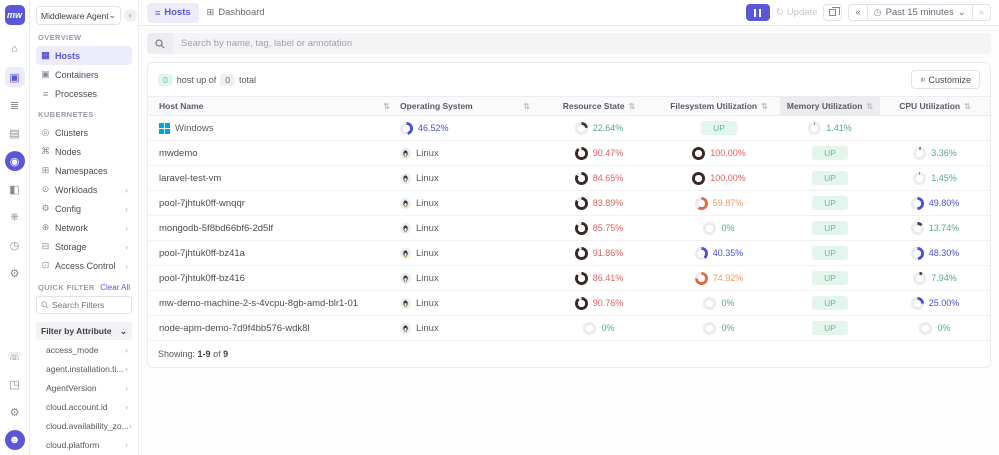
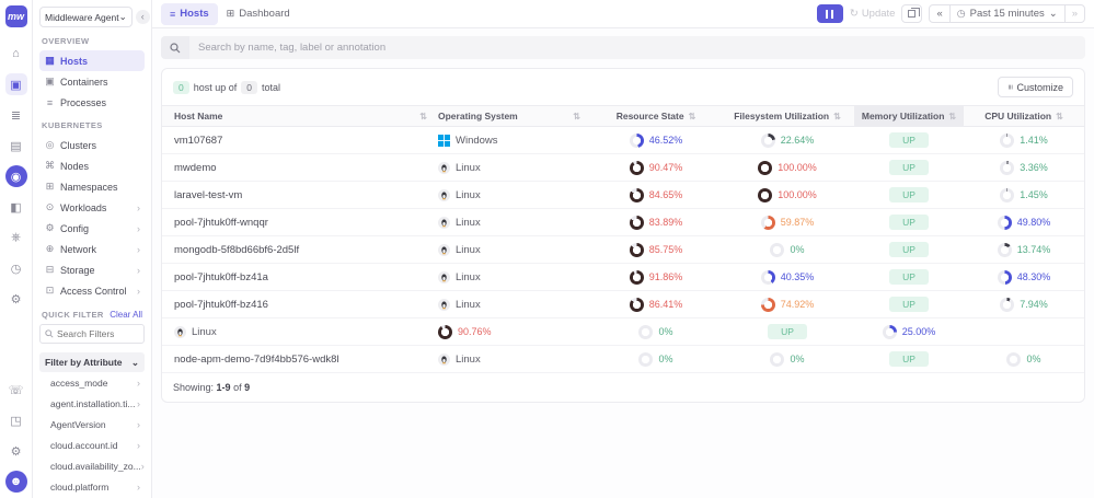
  mw
  ⌂
  ▣
  ≣
  ▤
  ◉
  ◧
  ⎈
  ◷
  ⚙
  ☏
  ◳
  ⚙
  ☻
  Middleware Agent
  ⌄
  ‹
  OVERVIEW
  ▦
  Hosts
  ▣
  Containers
  ≡
  Processes
  KUBERNETES
  ◎
  Clusters
  ⌘
  Nodes
  ⊞
  Namespaces
  ⊙
  Workloads
  ›
  ⚙
  Config
  ›
  ⊕
  Network
  ›
  ⊟
  Storage
  ›
  ⊡
  Access Control
  ›
  QUICK FILTER
  Clear All
  Search Filters
  Filter by Attribute
  ⌄
  access_mode
  ›
  agent.installation.ti...
  ›
  AgentVersion
  ›
  cloud.account.id
  ›
  cloud.availability_zo...
  ›
  cloud.platform
  ›
  ≡
  Hosts
  ⊞
  Dashboard
  ↻
  Update
  «
  ◷
  Past 15 minutes
  ⌄
  »
  Search by name, tag, label or annotation
  0
  host up of
  0
  total
  Customize
  Host Name
  ⇅
  Operating System
  ⇅
  Resource State
  ⇅
  Filesystem Utilization
  ⇅
  Memory Utilization
  ⇅
  CPU Utilization
  ⇅
+ vm107687
  Windows
  46.52%
  22.64%
  UP
  1.41%
  mwdemo
  Linux
  90.47%
  100.00%
  UP
  3.36%
  laravel-test-vm
  Linux
  84.65%
  100.00%
  UP
  1.45%
  pool-7jhtuk0ff-wnqqr
  Linux
  83.89%
  59.87%
  UP
  49.80%
  mongodb-5f8bd66bf6-2d5lf
  Linux
  85.75%
  0%
  UP
  13.74%
  pool-7jhtuk0ff-bz41a
  Linux
  91.86%
  40.35%
  UP
  48.30%
  pool-7jhtuk0ff-bz416
  Linux
  86.41%
  74.92%
  UP
  7.94%
- mw-demo-machine-2-s-4vcpu-8gb-amd-blr1-01
  Linux
  90.76%
  0%
  UP
  25.00%
  node-apm-demo-7d9f4bb576-wdk8l
  Linux
  0%
  0%
  UP
  0%
  Showing: 1-9 of 9
